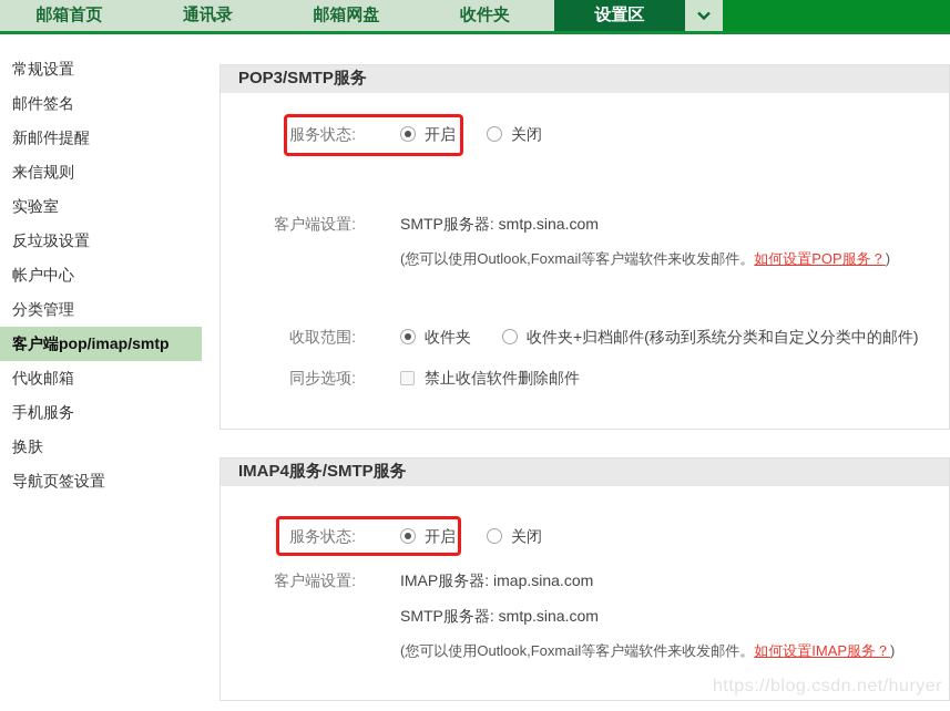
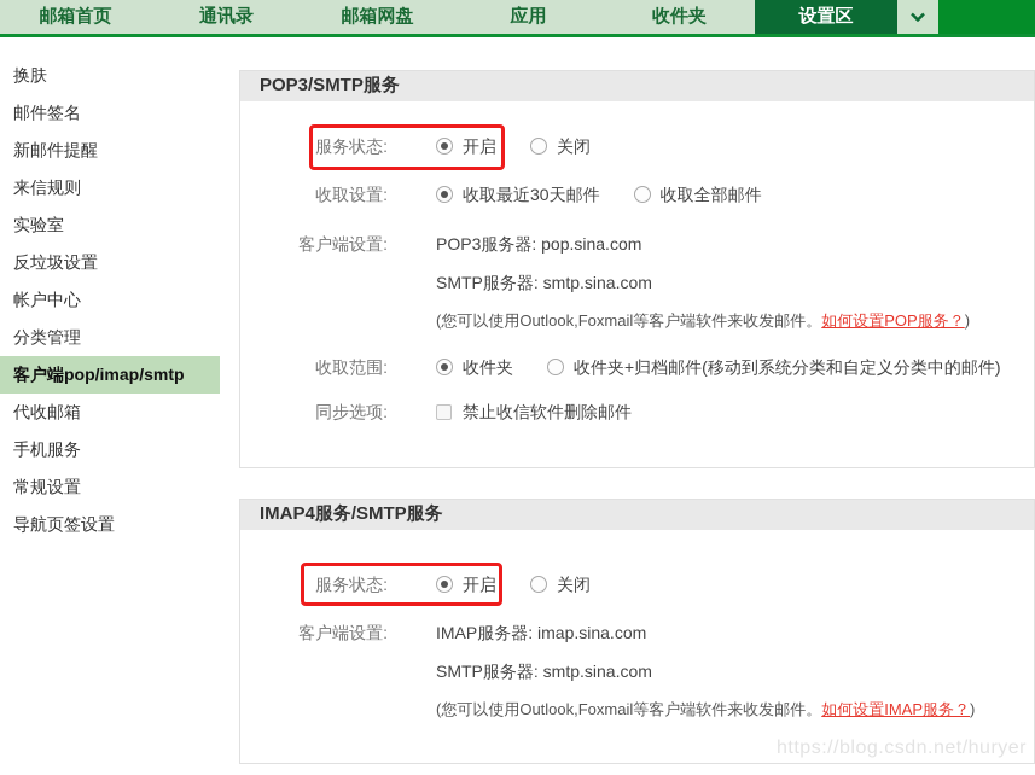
  邮箱首页
  通讯录
  邮箱网盘
+ 应用
  收件夹
  设置区
- 常规设置
+ 换肤
  邮件签名
  新邮件提醒
  来信规则
  实验室
  反垃圾设置
  帐户中心
  分类管理
  客户端pop/imap/smtp
  代收邮箱
  手机服务
- 换肤
+ 常规设置
  导航页签设置
  POP3/SMTP服务
  服务状态:
  开启
  关闭
+ 收取设置:
+ 收取最近30天邮件
+ 收取全部邮件
  客户端设置:
+ POP3服务器: pop.sina.com
  SMTP服务器: smtp.sina.com
  (您可以使用Outlook,Foxmail等客户端软件来收发邮件。如何设置POP服务？)
  收取范围:
  收件夹
  收件夹+归档邮件(移动到系统分类和自定义分类中的邮件)
  同步选项:
  禁止收信软件删除邮件
  IMAP4服务/SMTP服务
  服务状态:
  开启
  关闭
  客户端设置:
  IMAP服务器: imap.sina.com
  SMTP服务器: smtp.sina.com
  (您可以使用Outlook,Foxmail等客户端软件来收发邮件。如何设置IMAP服务？)
  https://blog.csdn.net/huryer
